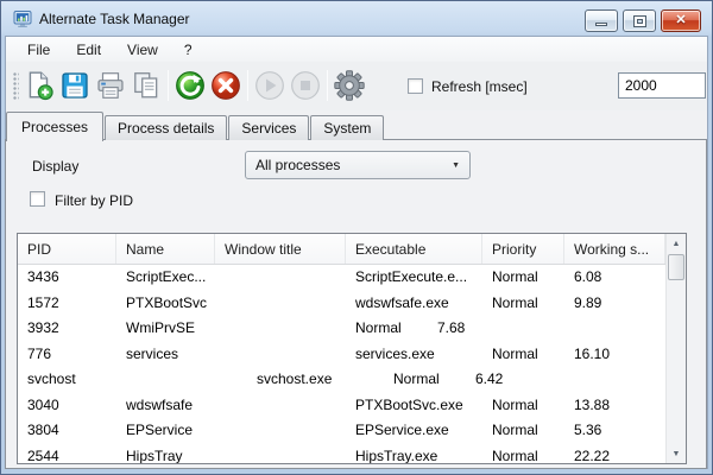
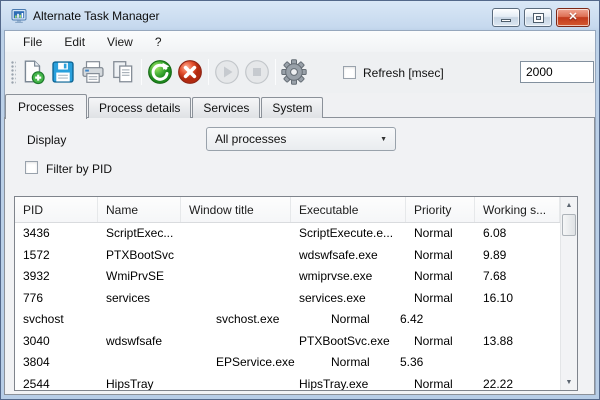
  Alternate Task Manager
  ✕
  File
  Edit
  View
  ?
  Refresh [msec]
  2000
  Processes
  Process details
  Services
  System
  Display
  All processes
  Filter by PID
  PID
  Name
  Window title
  Executable
  Priority
  Working s...
  3436
  ScriptExec...
  ScriptExecute.e...
  Normal
  6.08
  1572
  PTXBootSvc
  wdswfsafe.exe
  Normal
  9.89
  3932
  WmiPrvSE
+ wmiprvse.exe
  Normal
  7.68
  776
  services
  services.exe
  Normal
  16.10
  svchost
  svchost.exe
  Normal
  6.42
  3040
  wdswfsafe
  PTXBootSvc.exe
  Normal
  13.88
  3804
- EPService
  EPService.exe
  Normal
  5.36
  2544
  HipsTray
  HipsTray.exe
  Normal
  22.22
